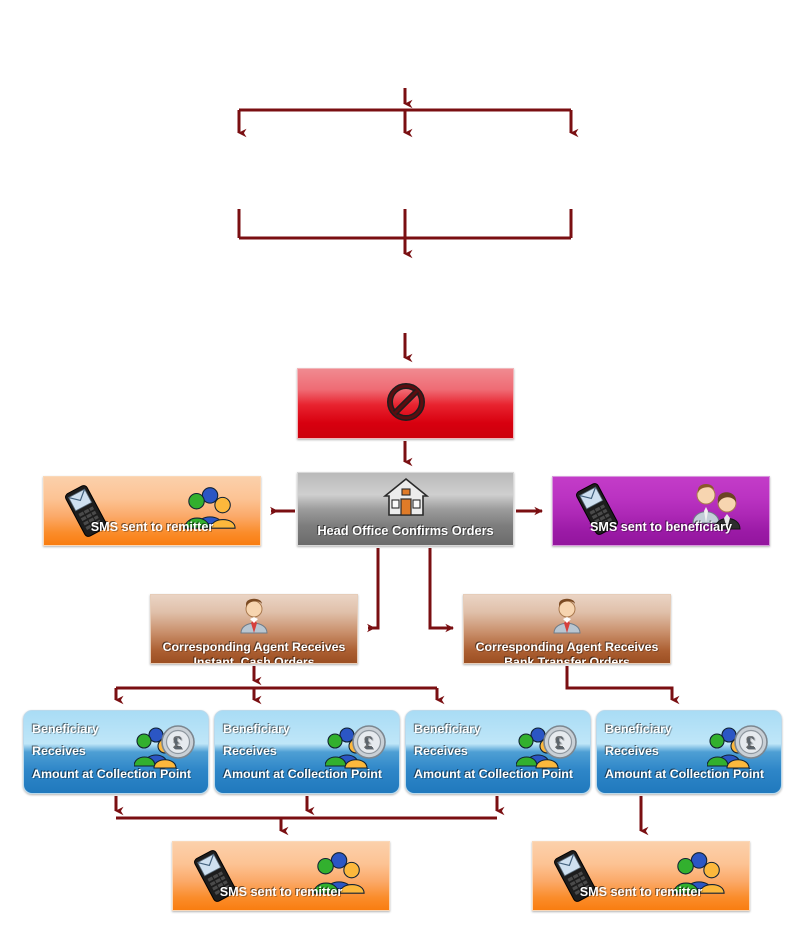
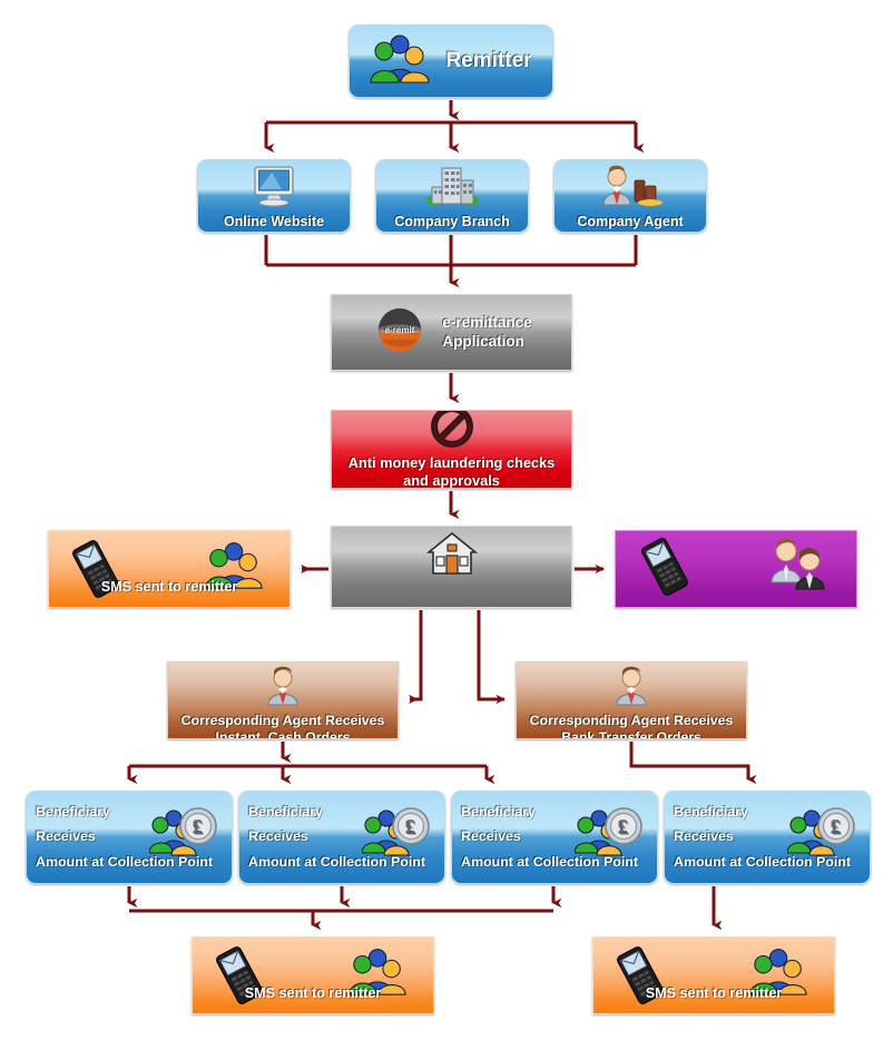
+ Remitter
+ Online Website
+ Company Branch
+ Company Agent
+ e-remit
+ e-remittance
+ Application
+ Anti money laundering checks
+ and approvals
  SMS sent to remitter
- Head Office Confirms Orders
- SMS sent to beneficiary
  Corresponding Agent Receives
  Instant Cash Orders
  Corresponding Agent Receives
  Bank Transfer Orders
  Beneficiary
  Receives
  Amount at Collection Point
  £
  Beneficiary
  Receives
  Amount at Collection Point
  £
  Beneficiary
  Receives
  Amount at Collection Point
  £
  Beneficiary
  Receives
  Amount at Collection Point
  £
  SMS sent to remitter
  SMS sent to remitter
